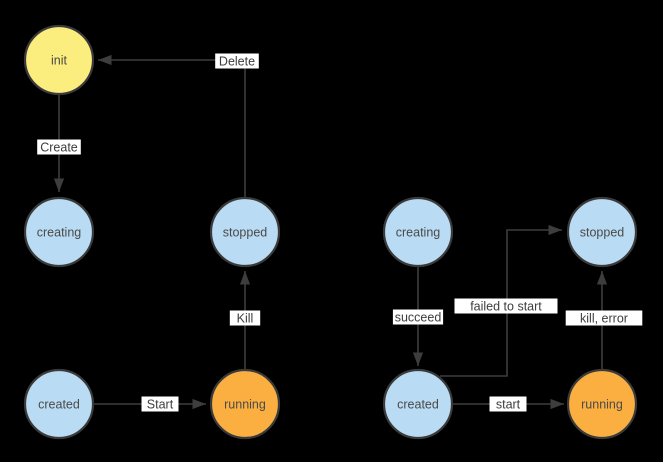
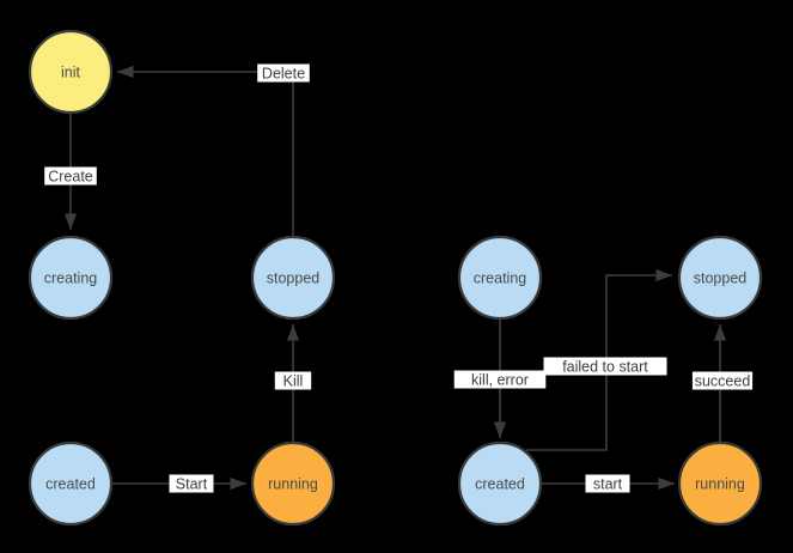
  init
  creating
  created
  stopped
  running
  creating
  created
  stopped
  running
  Create
  Delete
  Start
  Kill
- succeed
+ kill, error
  start
- kill, error
+ succeed
  failed to start
